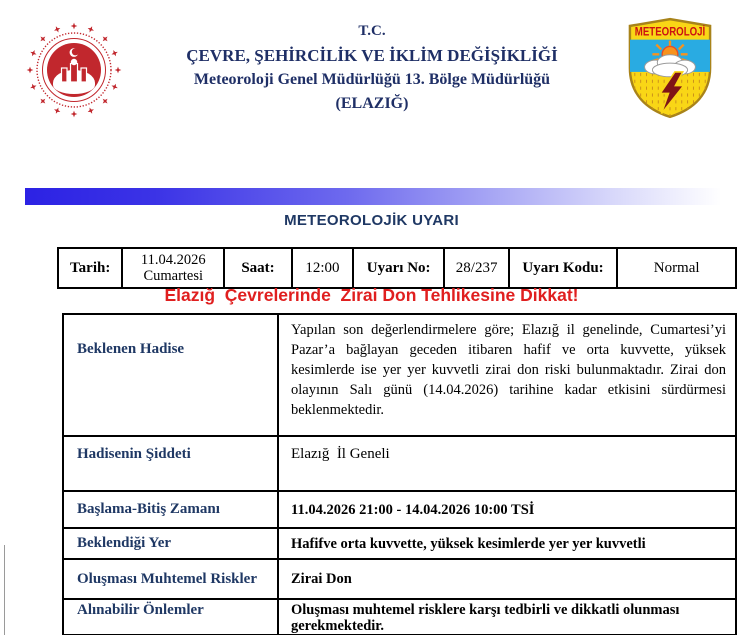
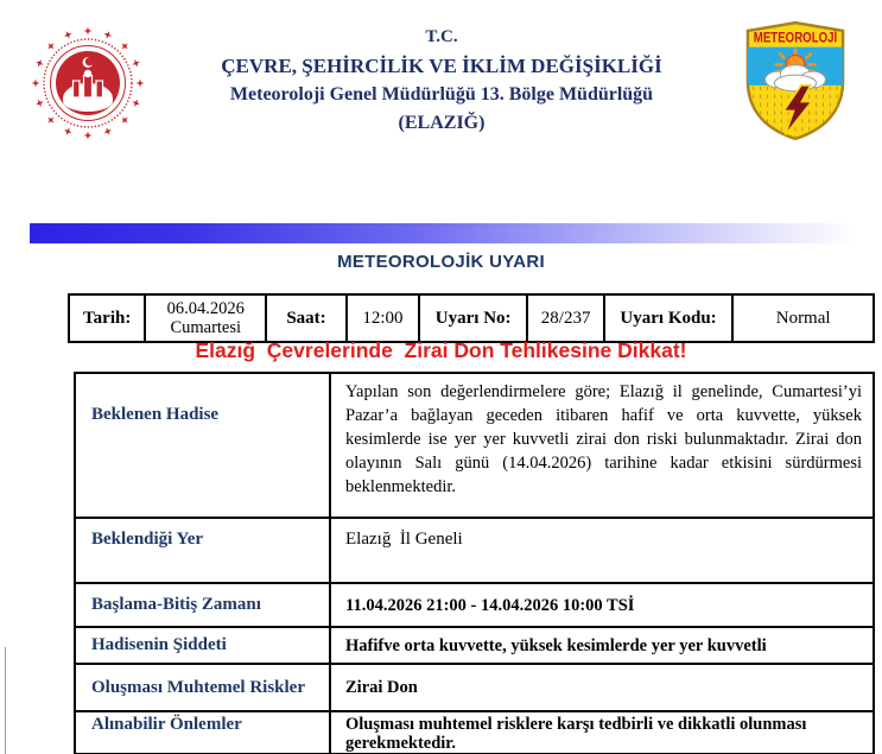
  T.C.
  ÇEVRE, ŞEHİRCİLİK VE İKLİM DEĞİŞİKLİĞİ
  Meteoroloji Genel Müdürlüğü 13. Bölge Müdürlüğü
  (ELAZIĞ)
  METEOROLOJİ
  METEOROLOJİK UYARI
- Tarih:	11.04.2026 Cumartesi	Saat:	12:00	Uyarı No:	28/237	Uyarı Kodu:	Normal
+ Tarih:	06.04.2026 Cumartesi	Saat:	12:00	Uyarı No:	28/237	Uyarı Kodu:	Normal
  Elazığ Çevrelerinde Zirai Don Tehlikesine Dikkat!
  Beklenen Hadise	Yapılan son değerlendirmelere göre; Elazığ il genelinde, Cumartesi’yi Pazar’a bağlayan geceden itibaren hafif ve orta kuvvette, yüksek kesimlerde ise yer yer kuvvetli zirai don riski bulunmaktadır. Zirai don olayının Salı günü (14.04.2026) tarihine kadar etkisini sürdürmesi beklenmektedir.
- Hadisenin Şiddeti	Elazığ İl Geneli
+ Beklendiği Yer	Elazığ İl Geneli
  Başlama-Bitiş Zamanı	11.04.2026 21:00 - 14.04.2026 10:00 TSİ
- Beklendiği Yer	Hafifve orta kuvvette, yüksek kesimlerde yer yer kuvvetli
+ Hadisenin Şiddeti	Hafifve orta kuvvette, yüksek kesimlerde yer yer kuvvetli
  Oluşması Muhtemel Riskler	Zirai Don
  Alınabilir Önlemler	Oluşması muhtemel risklere karşı tedbirli ve dikkatli olunması gerekmektedir.
